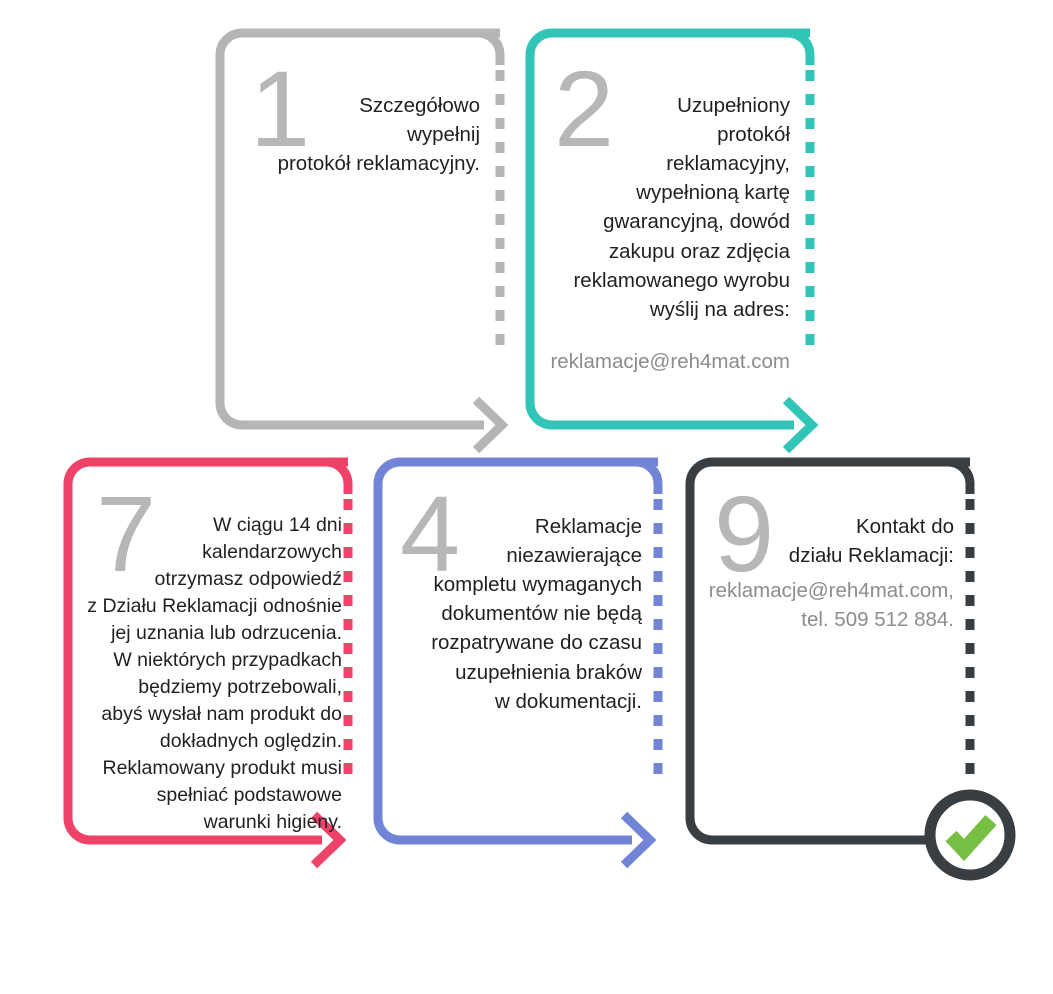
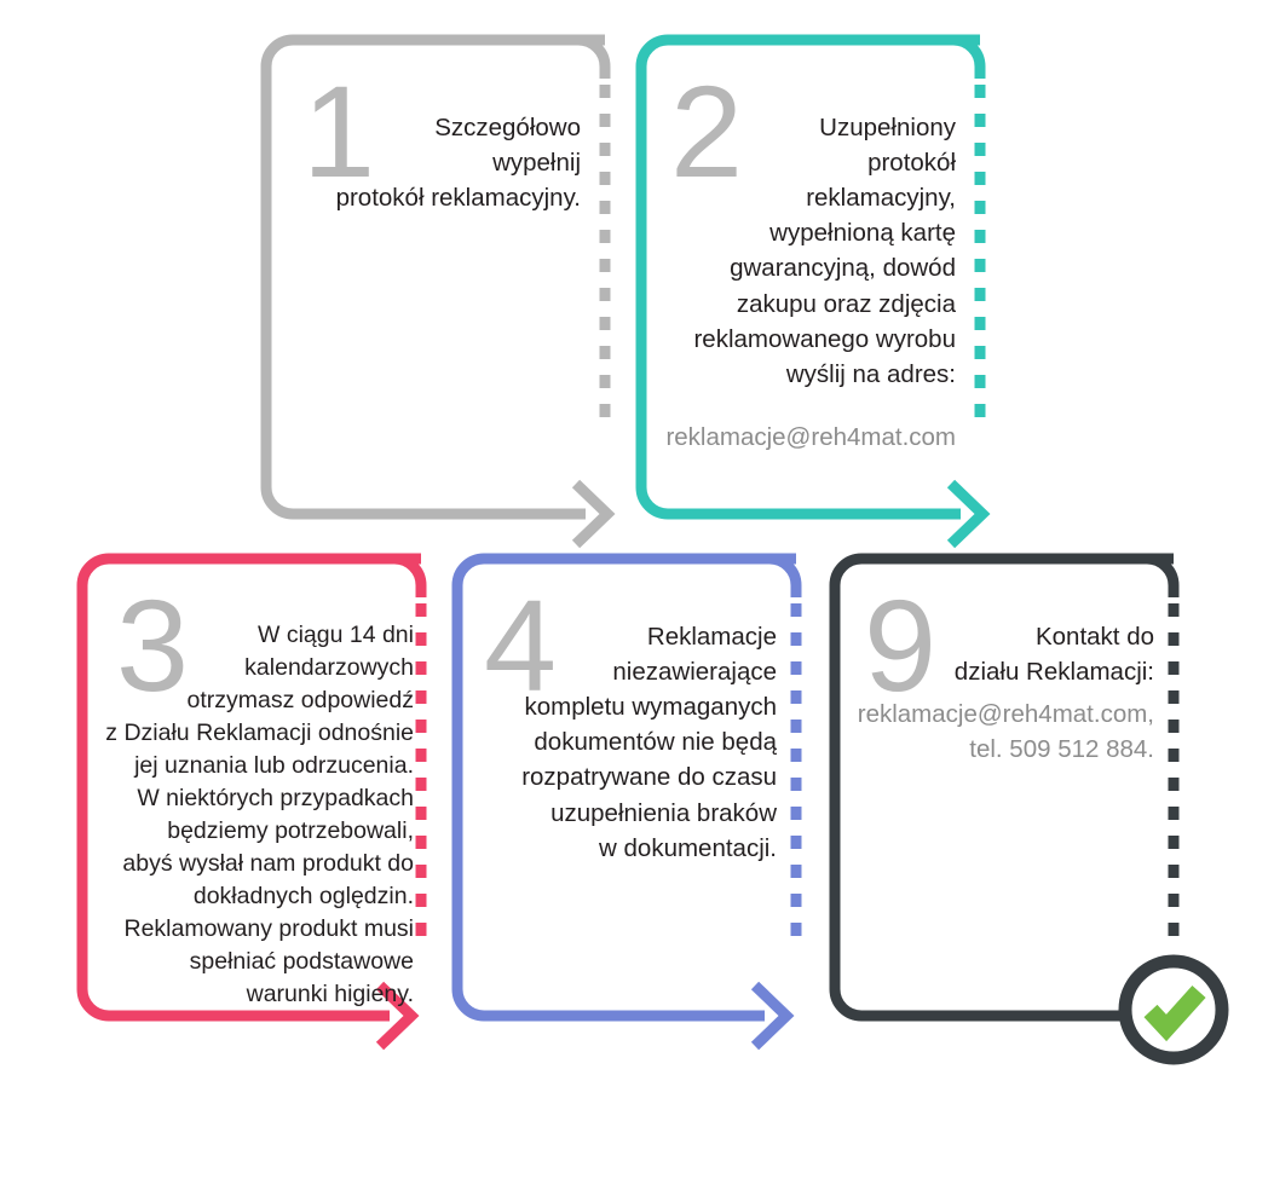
  1
  Szczegółowo
  wypełnij
  protokół reklamacyjny.
  2
  Uzupełniony
  protokół
  reklamacyjny,
  wypełnioną kartę
  gwarancyjną, dowód
  zakupu oraz zdjęcia
  reklamowanego wyrobu
  wyślij na adres:
  reklamacje@reh4mat.com
- 7
+ 3
  W ciągu 14 dni
  kalendarzowych
  otrzymasz odpowiedź
  z Działu Reklamacji odnośnie
  jej uznania lub odrzucenia.
  W niektórych przypadkach
  będziemy potrzebowali,
  abyś wysłał nam produkt do
  dokładnych oględzin.
  Reklamowany produkt musi
  spełniać podstawowe
  warunki higieny.
  4
  Reklamacje
  niezawierające
  kompletu wymaganych
  dokumentów nie będą
  rozpatrywane do czasu
  uzupełnienia braków
  w dokumentacji.
  9
  Kontakt do
  działu Reklamacji:
  reklamacje@reh4mat.com,
  tel. 509 512 884.
